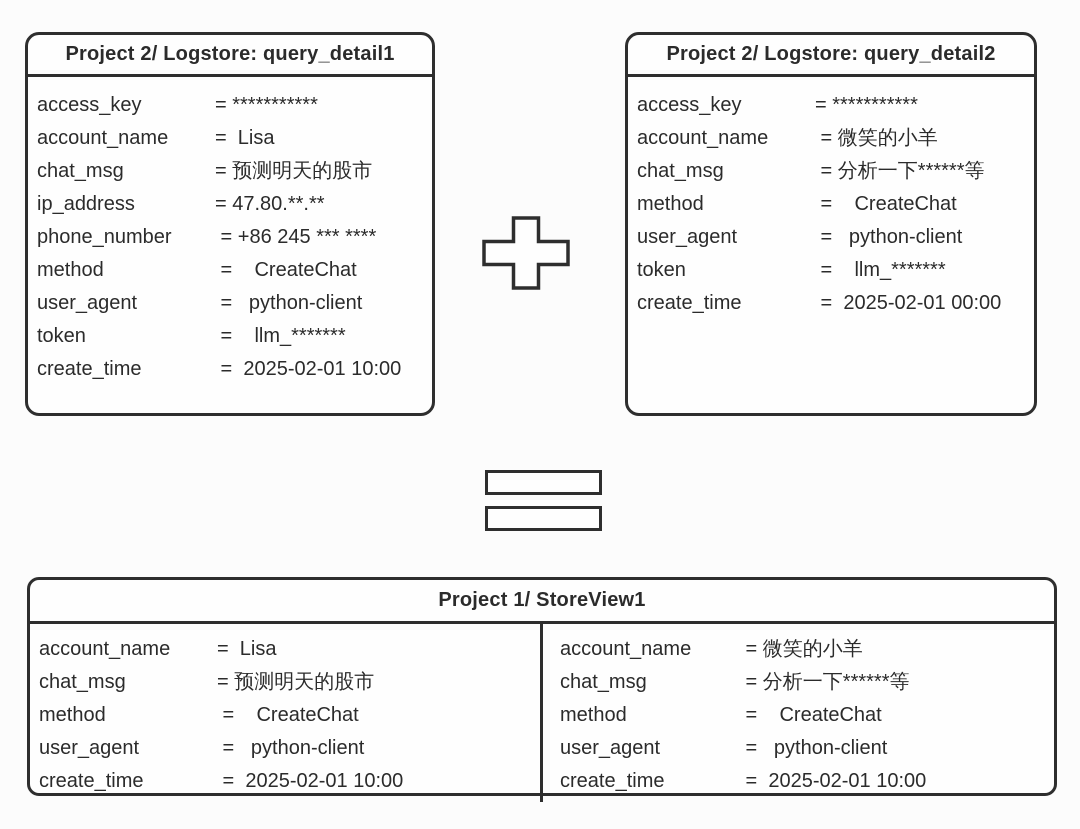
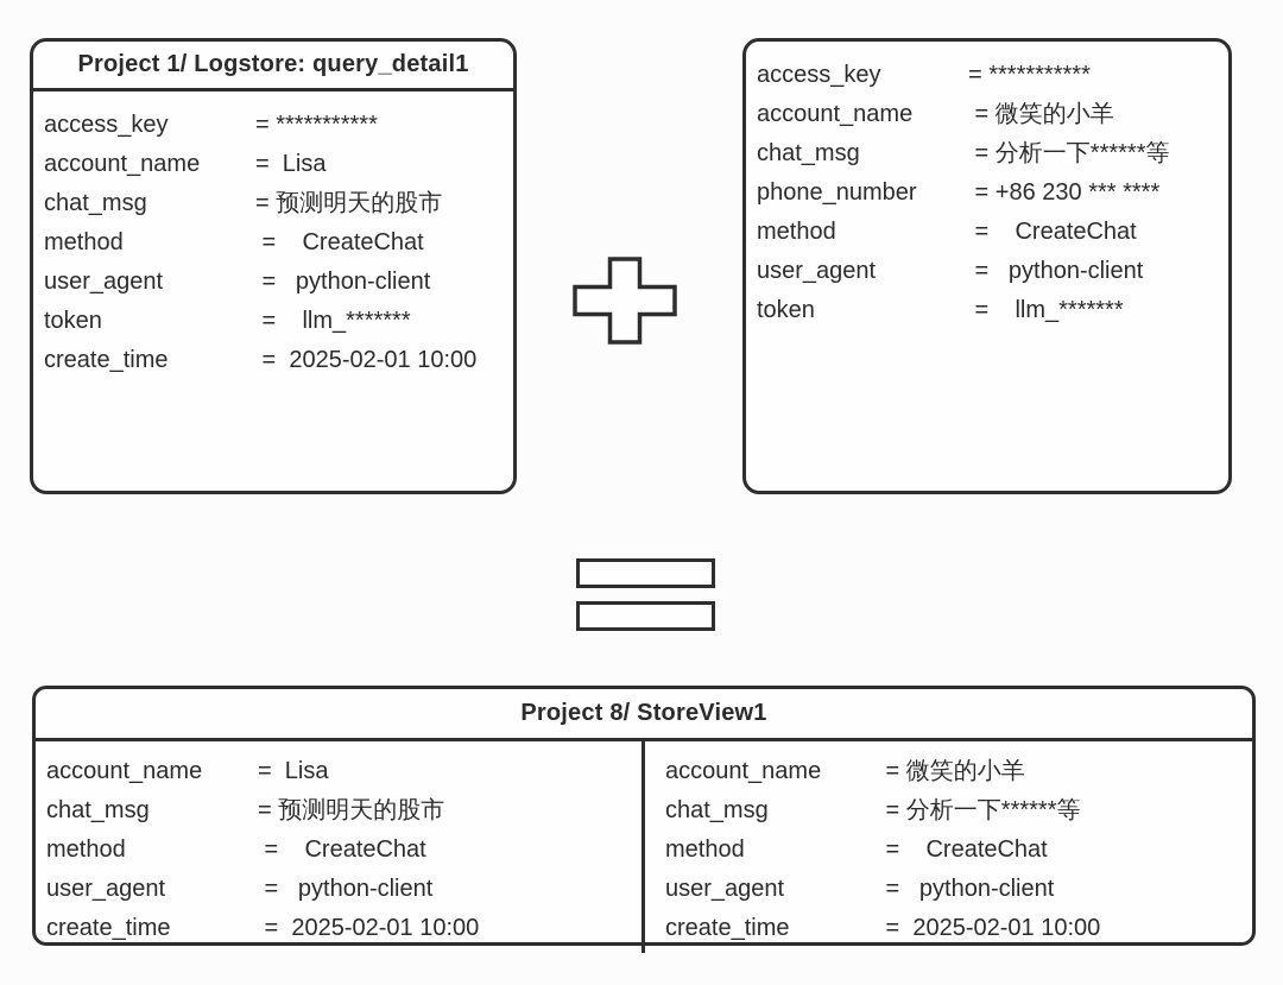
- Project 2/ Logstore: query_detail1
+ Project 1/ Logstore: query_detail1
  access_key = ***********
  account_name = Lisa
  chat_msg = 预测明天的股市
- ip_address = 47.80.**.**
- phone_number = +86 245 *** ****
  method = CreateChat
  user_agent = python-client
  token = llm_*******
  create_time = 2025-02-01 10:00
- Project 2/ Logstore: query_detail2
  access_key = ***********
  account_name = 微笑的小羊
  chat_msg = 分析一下******等
+ phone_number = +86 230 *** ****
  method = CreateChat
  user_agent = python-client
  token = llm_*******
- create_time = 2025-02-01 00:00
- Project 1/ StoreView1
+ Project 8/ StoreView1
  account_name = Lisa
  chat_msg = 预测明天的股市
  method = CreateChat
  user_agent = python-client
  create_time = 2025-02-01 10:00
  account_name = 微笑的小羊
  chat_msg = 分析一下******等
  method = CreateChat
  user_agent = python-client
  create_time = 2025-02-01 10:00
